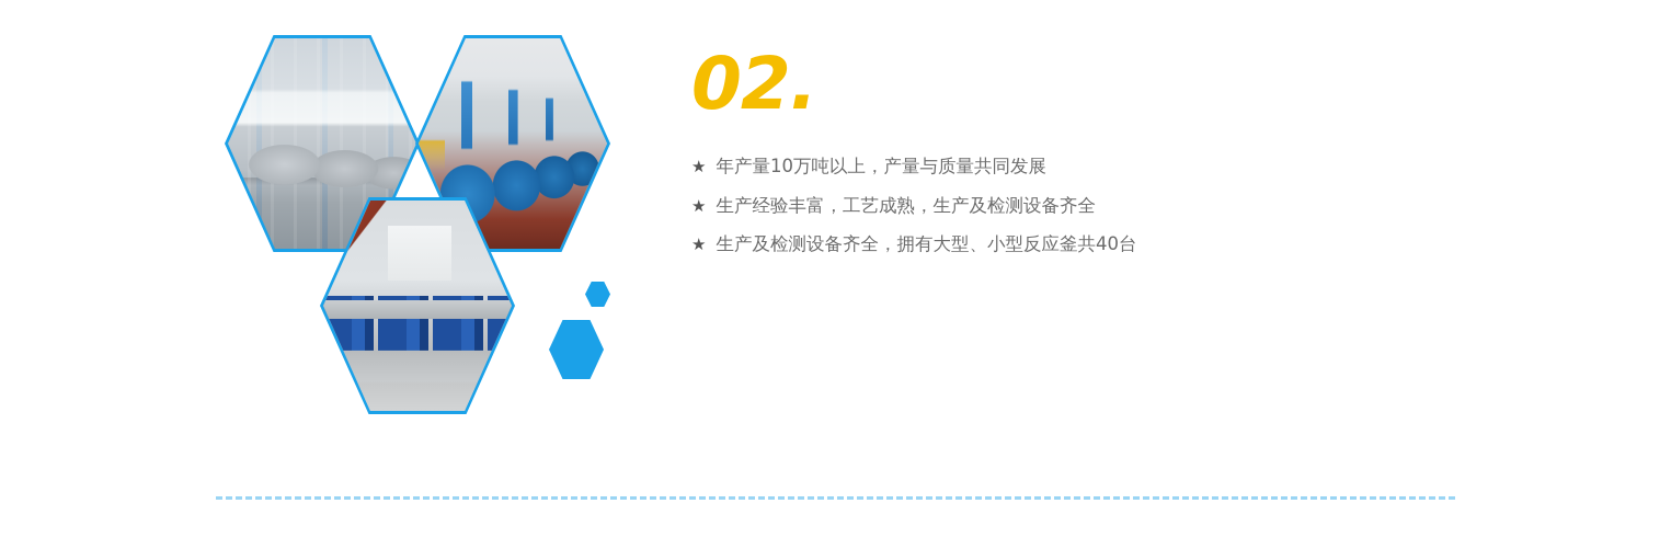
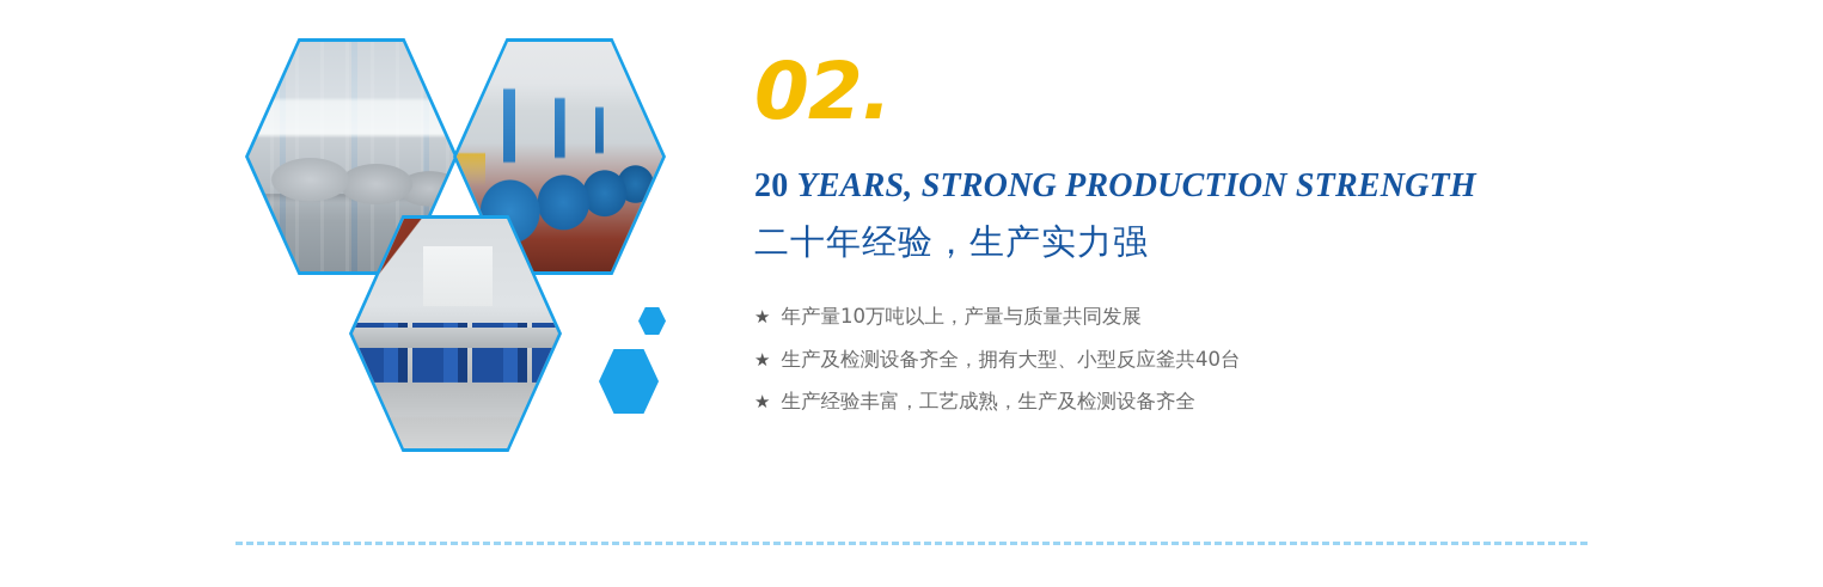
  02.
+ 20 YEARS, STRONG PRODUCTION STRENGTH
+ 二十年经验，生产实力强
  ★
  年产量10万吨以上，产量与质量共同发展
  ★
- 生产经验丰富，工艺成熟，生产及检测设备齐全
+ 生产及检测设备齐全，拥有大型、小型反应釜共40台
  ★
- 生产及检测设备齐全，拥有大型、小型反应釜共40台
+ 生产经验丰富，工艺成熟，生产及检测设备齐全
